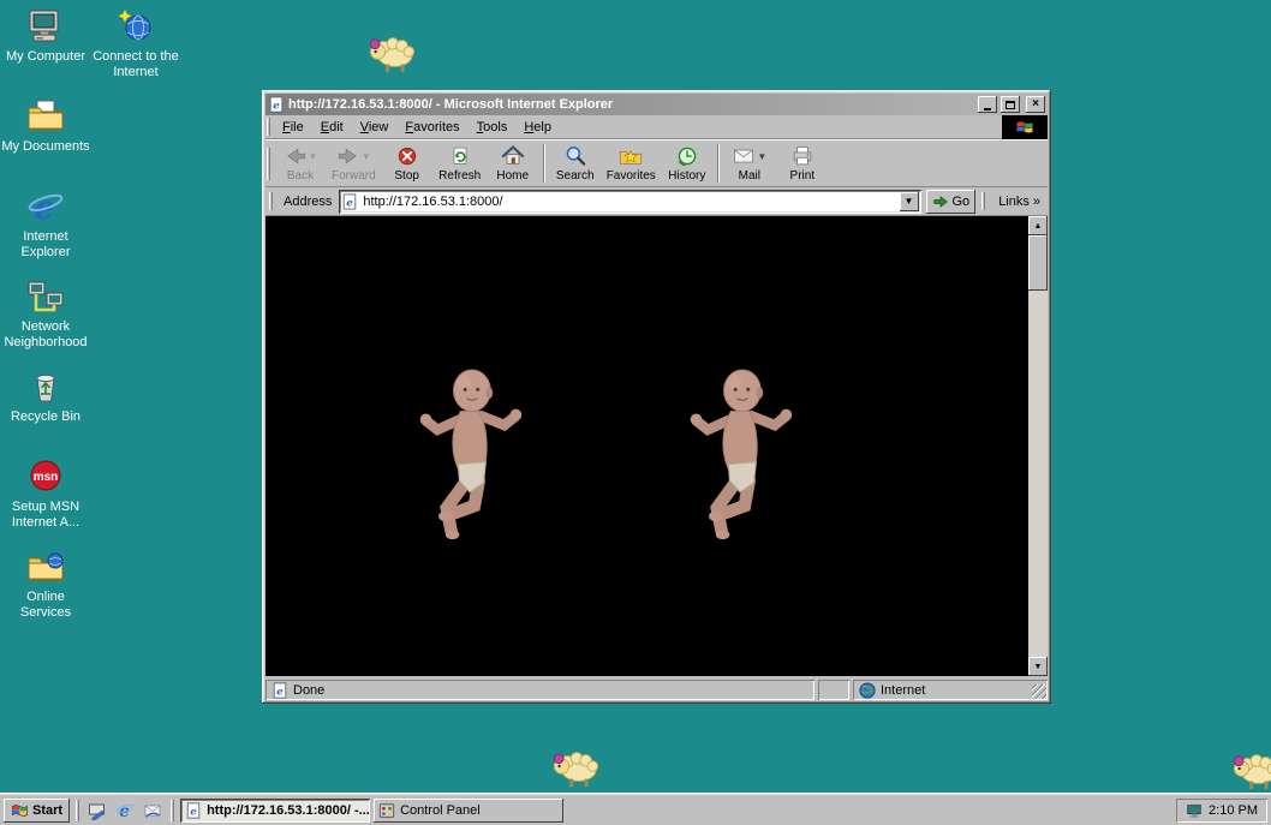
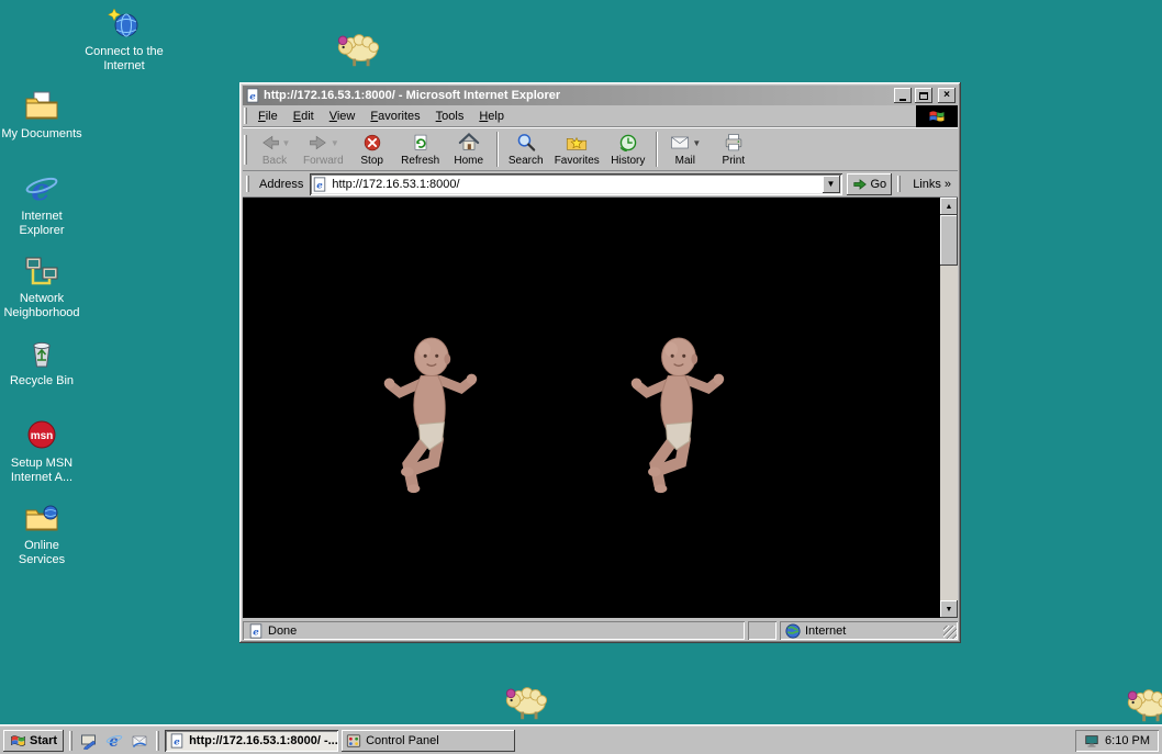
- My Computer
  Connect to the Internet
  My Documents
  Internet Explorer
  Network Neighborhood
  Recycle Bin
  Setup MSN Internet A...
  Online Services
  http://172.16.53.1:8000/ - Microsoft Internet Explorer
  ×
  File
  Edit
  View
  Favorites
  Tools
  Help
  ▼
  Back
  ▼
  Forward
  Stop
  Refresh
  Home
  Search
  Favorites
  History
  ▼
  Mail
  Print
  Address
  http://172.16.53.1:8000/
  ▼
  Go
  Links
  »
  Done
  Internet
  Start
  http://172.16.53.1:8000/ -...
  Control Panel
- 2:10 PM
+ 6:10 PM
